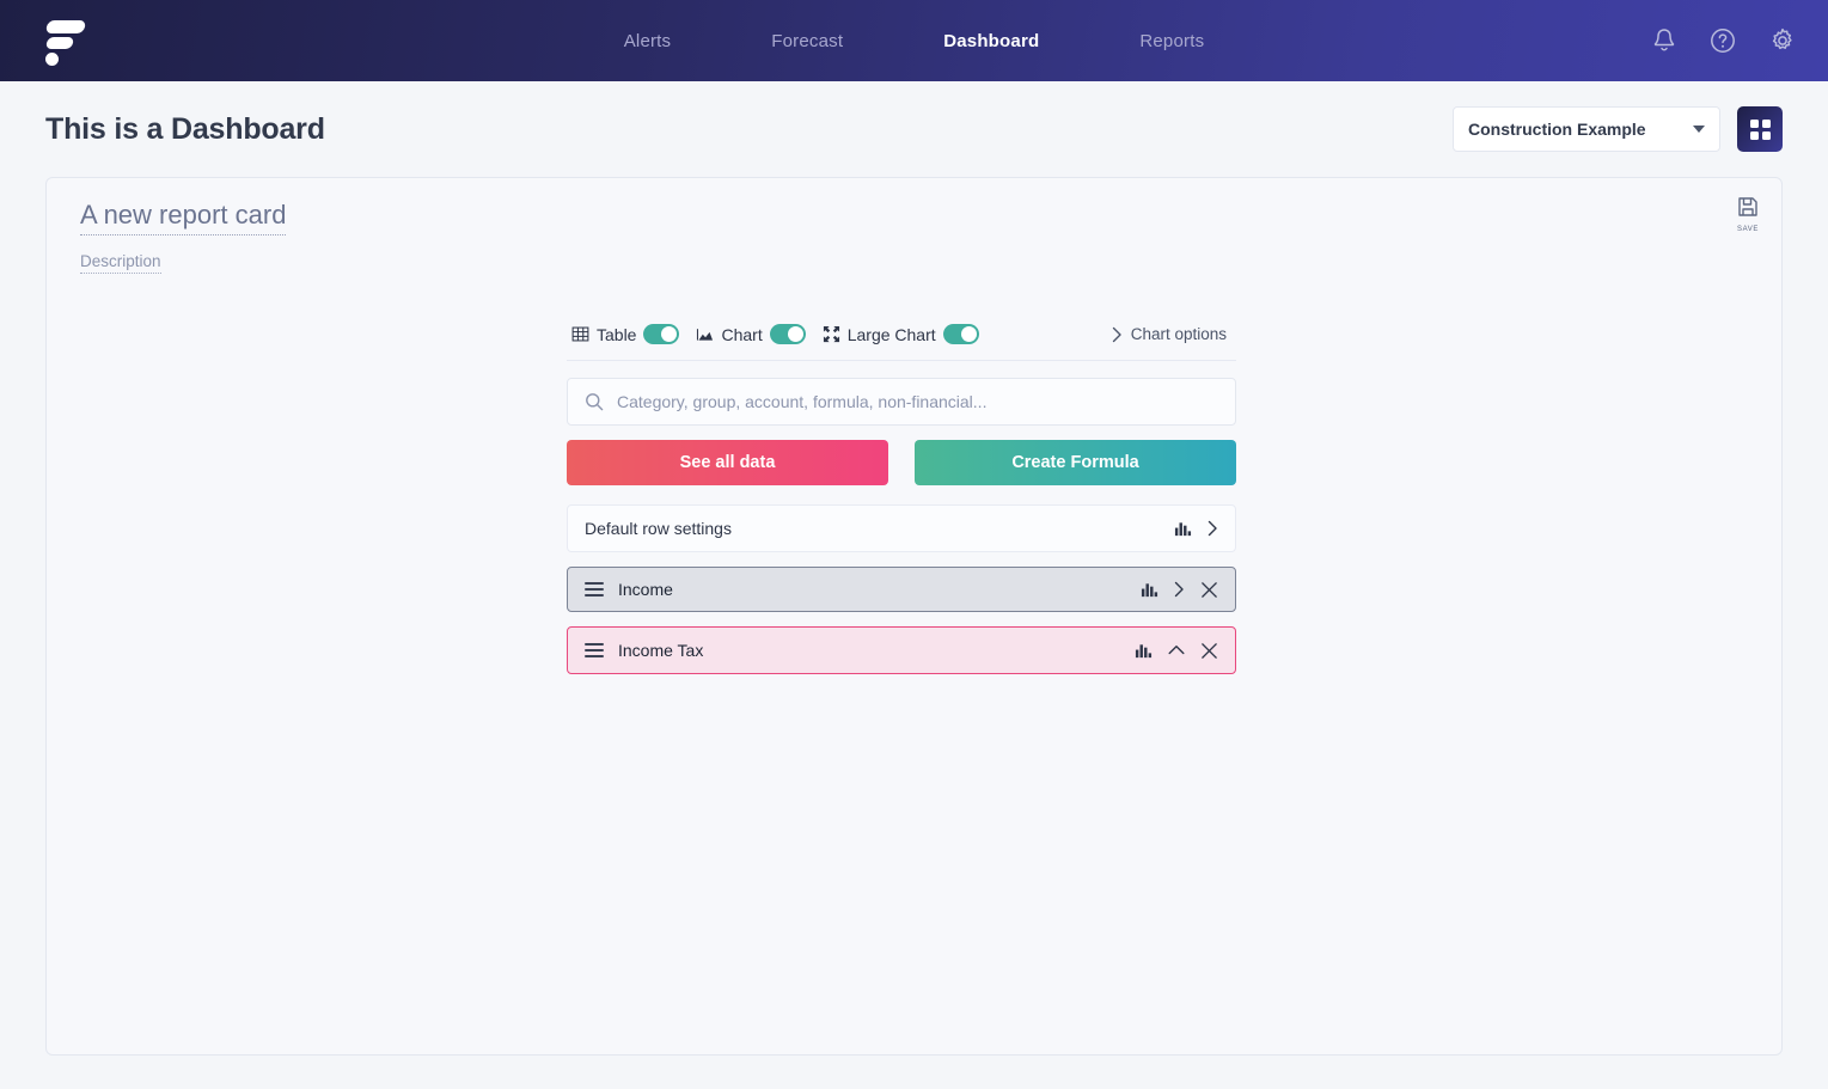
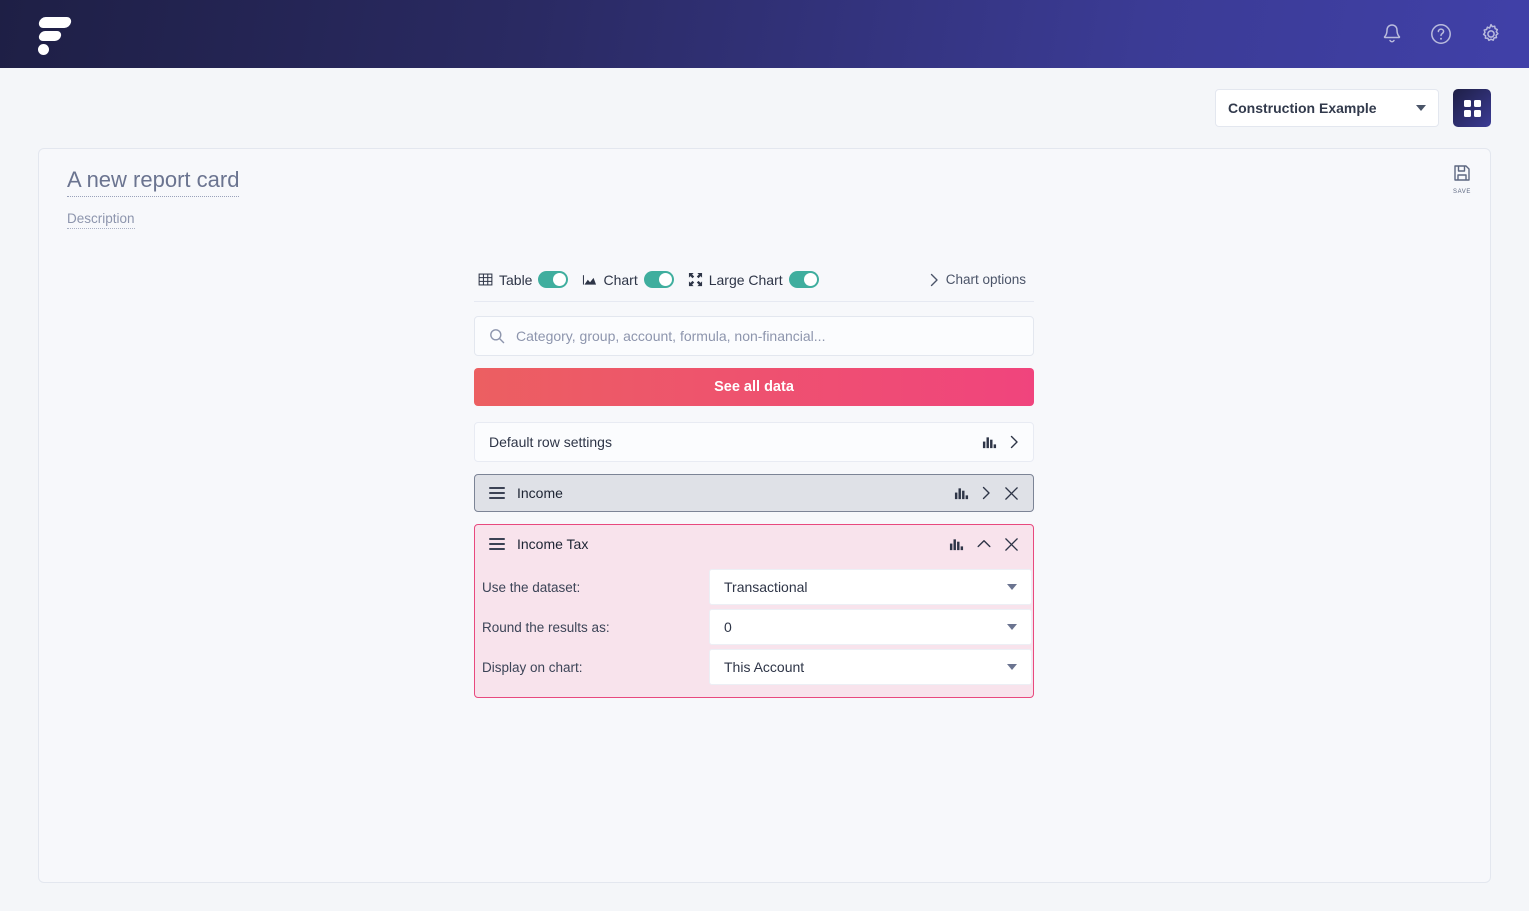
- Alerts
- Forecast
- Dashboard
- Reports
- This is a Dashboard
  Construction Example
  A new report card
  Description
  save
  Table
  Chart
  Large Chart
  Chart options
  Category, group, account, formula, non-financial...
  See all data
- Create Formula
  Default row settings
  Income
  Income Tax
+ Use the dataset:
+ Transactional
+ Round the results as:
+ 0
+ Display on chart:
+ This Account
